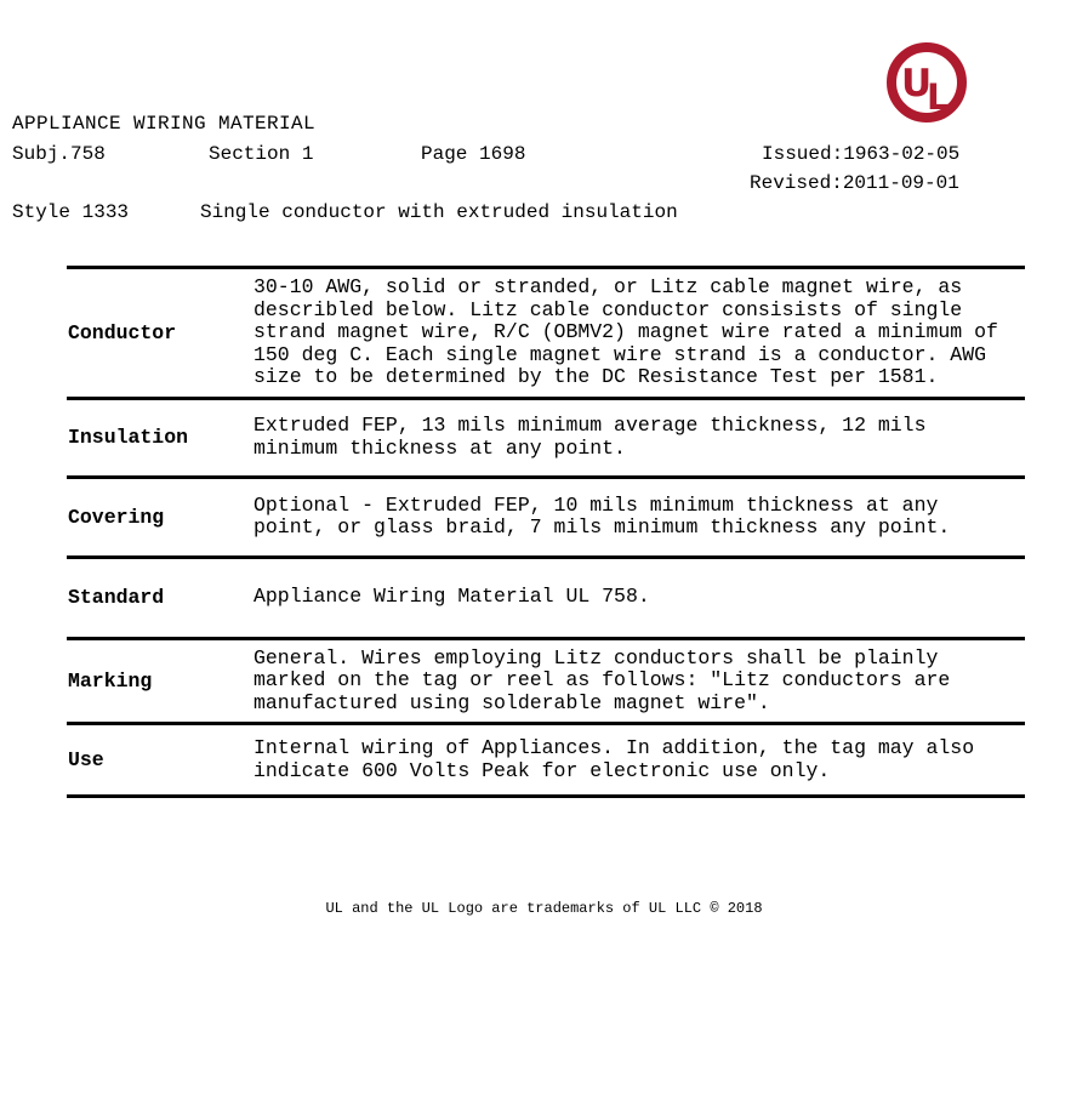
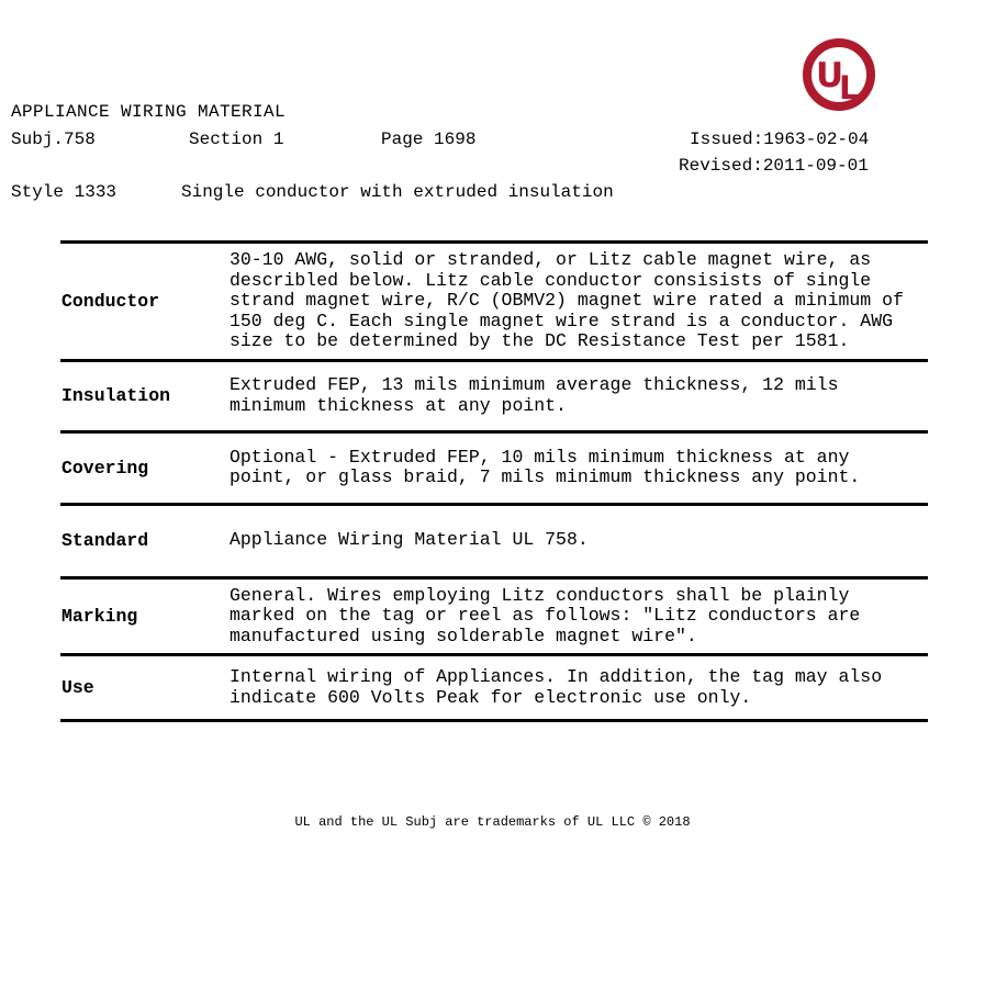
  U
  L
  APPLIANCE WIRING MATERIAL
  Subj.758
  Section 1
  Page 1698
- Issued:1963-02-05
+ Issued:1963-02-04
  Revised:2011-09-01
  Style 1333
  Single conductor with extruded insulation
  Conductor	30-10 AWG, solid or stranded, or Litz cable magnet wire, as describled below. Litz cable conductor consisists of single strand magnet wire, R/C (OBMV2) magnet wire rated a minimum of 150 deg C. Each single magnet wire strand is a conductor. AWG size to be determined by the DC Resistance Test per 1581.
  Insulation	Extruded FEP, 13 mils minimum average thickness, 12 mils minimum thickness at any point.
  Covering	Optional - Extruded FEP, 10 mils minimum thickness at any point, or glass braid, 7 mils minimum thickness any point.
  Standard	Appliance Wiring Material UL 758.
  Marking	General. Wires employing Litz conductors shall be plainly marked on the tag or reel as follows: "Litz conductors are manufactured using solderable magnet wire".
  Use	Internal wiring of Appliances. In addition, the tag may also indicate 600 Volts Peak for electronic use only.
- UL and the UL Logo are trademarks of UL LLC © 2018
+ UL and the UL Subj are trademarks of UL LLC © 2018
